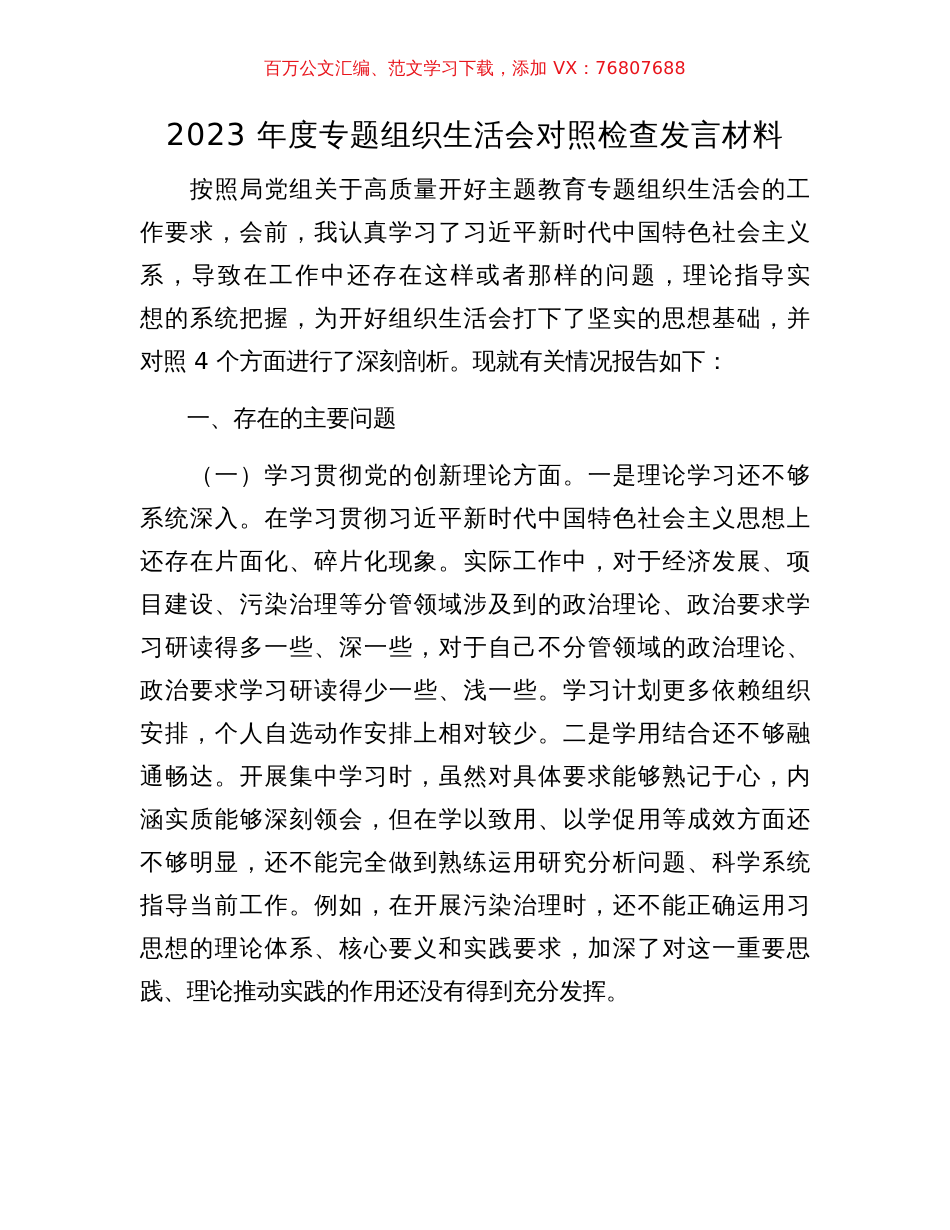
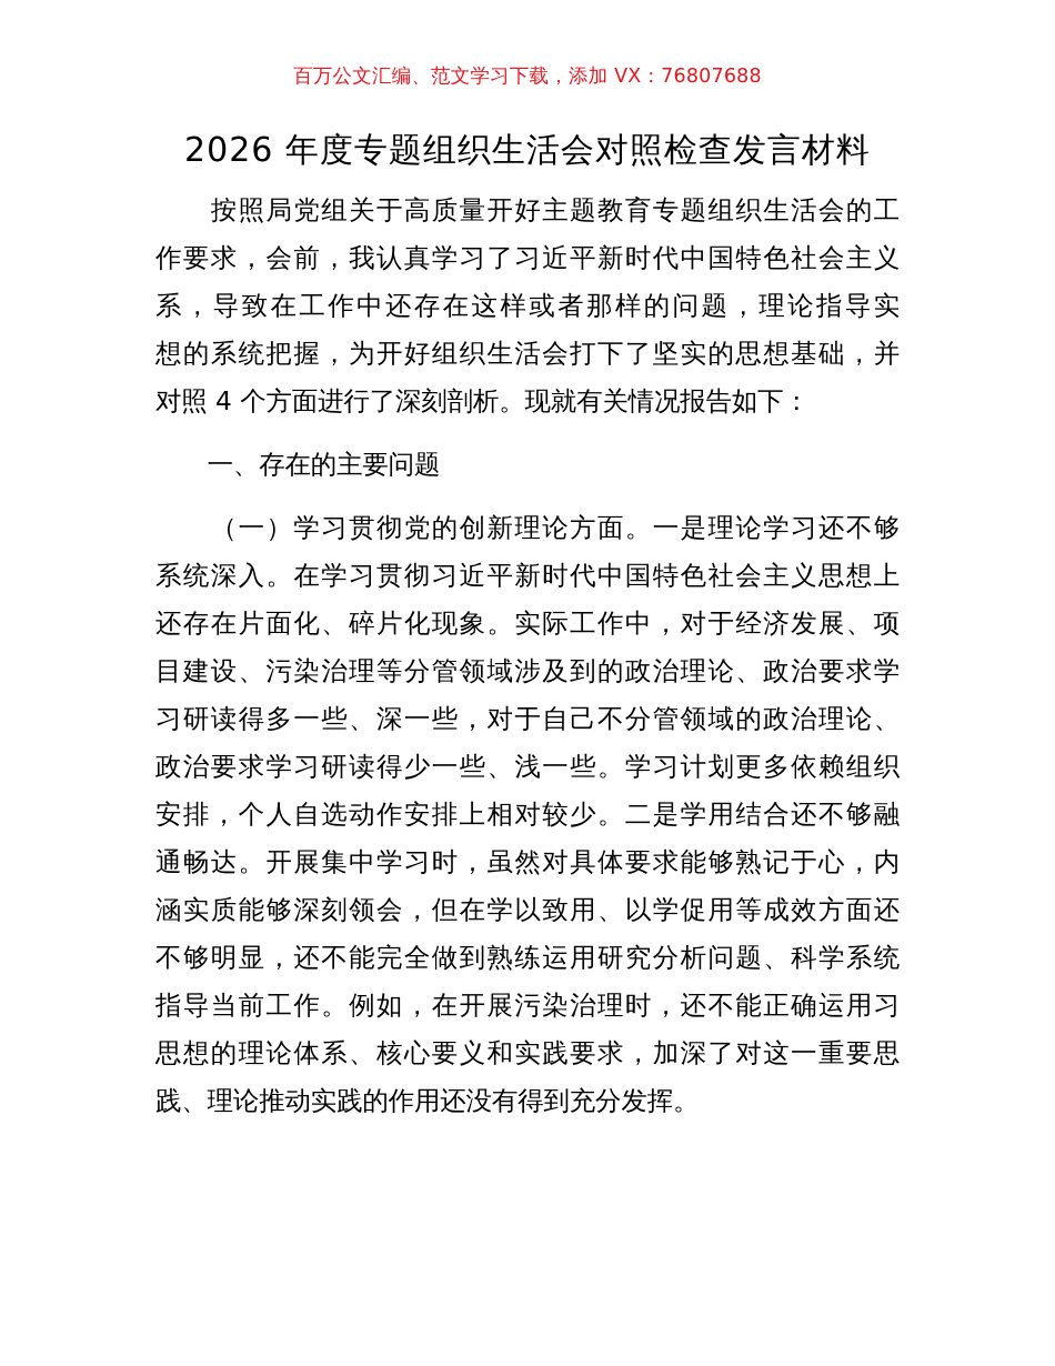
  百万公文汇编、范文学习下载，添加 VX：76807688
- 2023 年度专题组织生活会对照检查发言材料
+ 2026 年度专题组织生活会对照检查发言材料
  按照局党组关于高质量开好主题教育专题组织生活会的工
  作要求，会前，我认真学习了习近平新时代中国特色社会主义
  系，导致在工作中还存在这样或者那样的问题，理论指导实
  想的系统把握，为开好组织生活会打下了坚实的思想基础，并
  对照 4 个方面进行了深刻剖析。现就有关情况报告如下：
  一、存在的主要问题
  （一）学习贯彻党的创新理论方面。一是理论学习还不够
  系统深入。在学习贯彻习近平新时代中国特色社会主义思想上
  还存在片面化、碎片化现象。实际工作中，对于经济发展、项
  目建设、污染治理等分管领域涉及到的政治理论、政治要求学
  习研读得多一些、深一些，对于自己不分管领域的政治理论、
  政治要求学习研读得少一些、浅一些。学习计划更多依赖组织
  安排，个人自选动作安排上相对较少。二是学用结合还不够融
  通畅达。开展集中学习时，虽然对具体要求能够熟记于心，内
  涵实质能够深刻领会，但在学以致用、以学促用等成效方面还
  不够明显，还不能完全做到熟练运用研究分析问题、科学系统
  指导当前工作。例如，在开展污染治理时，还不能正确运用习
  思想的理论体系、核心要义和实践要求，加深了对这一重要思
  践、理论推动实践的作用还没有得到充分发挥。
